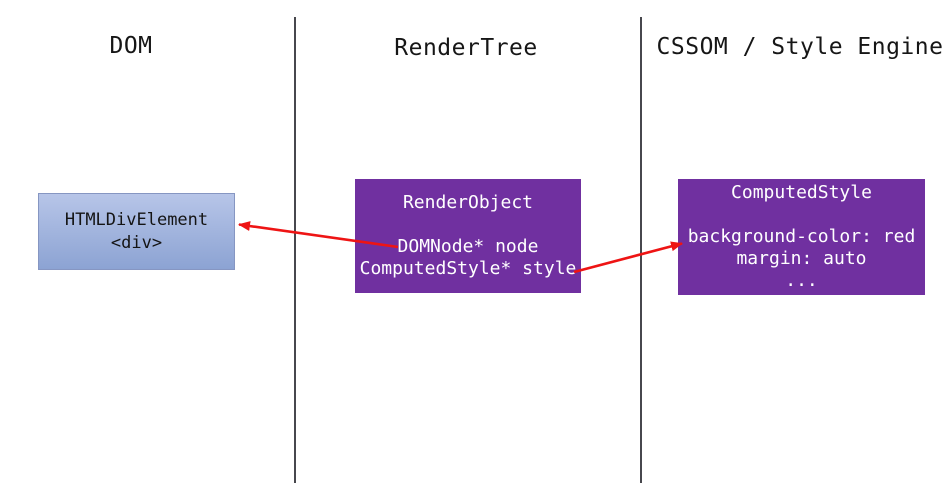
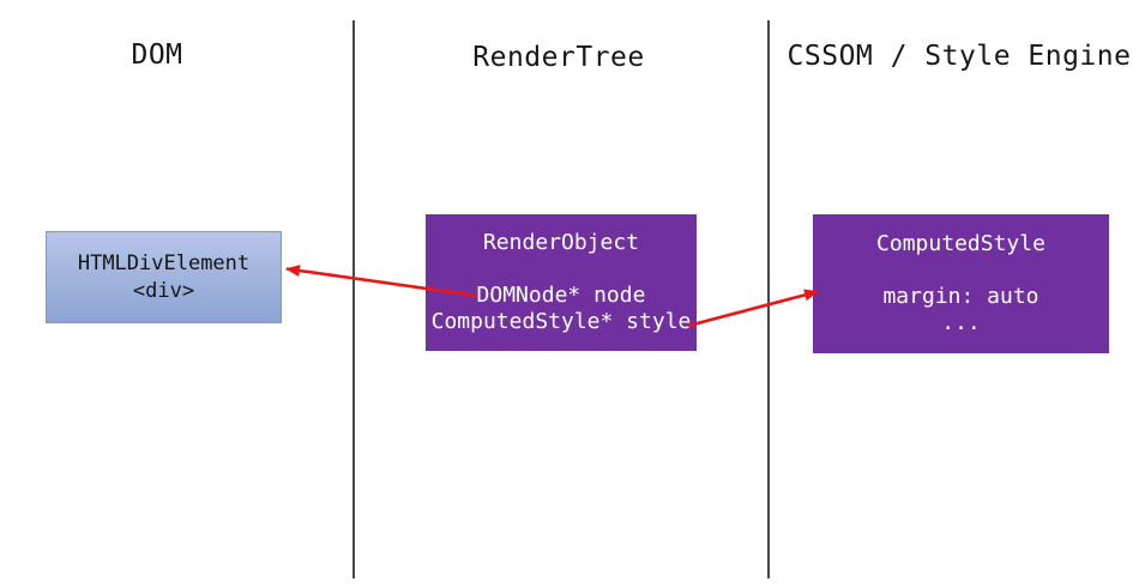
  DOM
  RenderTree
  CSSOM / Style Engine
  HTMLDivElement
  <div>
  RenderObject
  DOMNode* node
  ComputedStyle* style
  ComputedStyle
- background-color: red
  margin: auto
  ...
